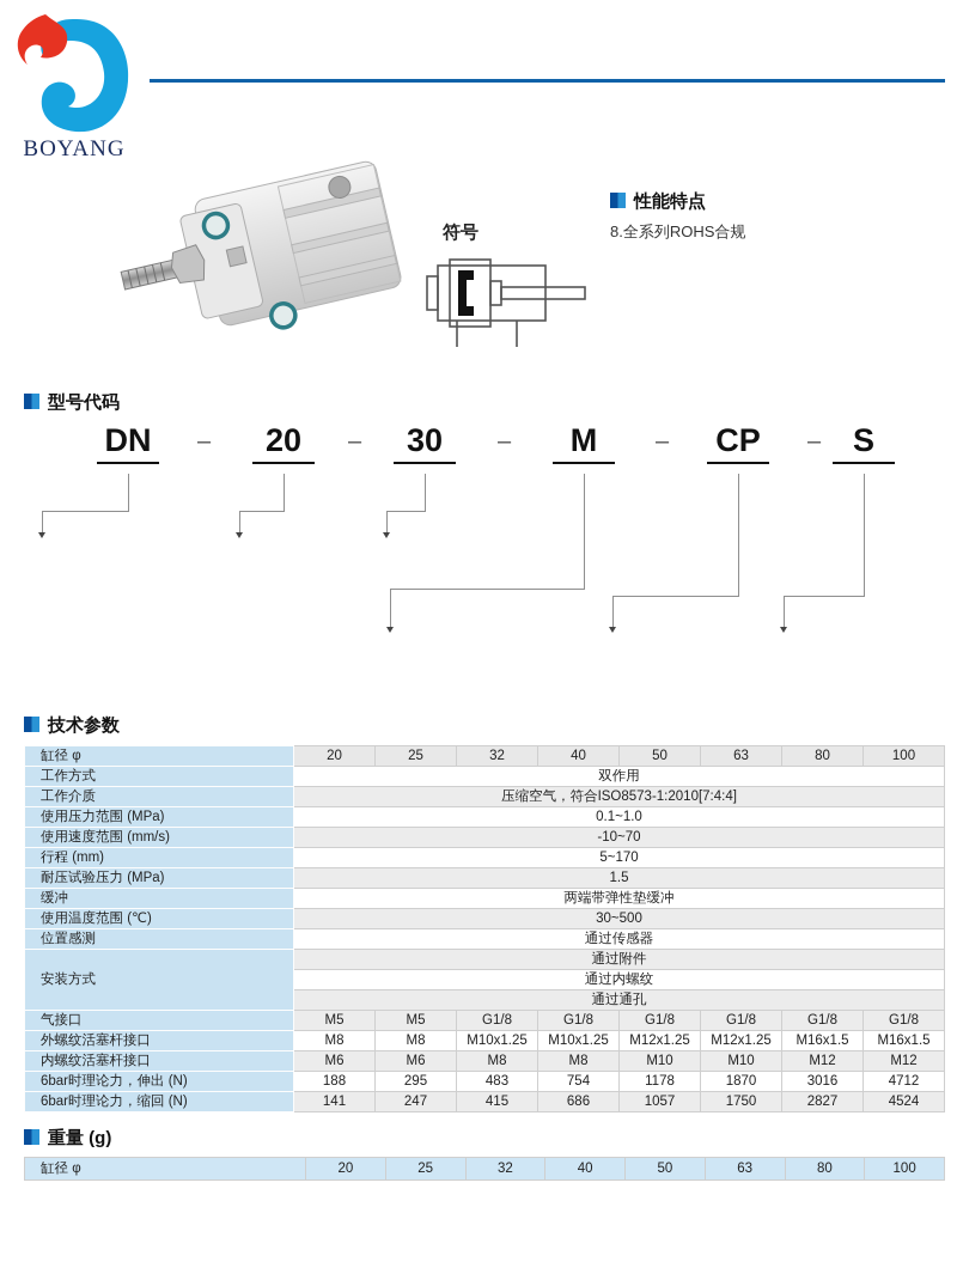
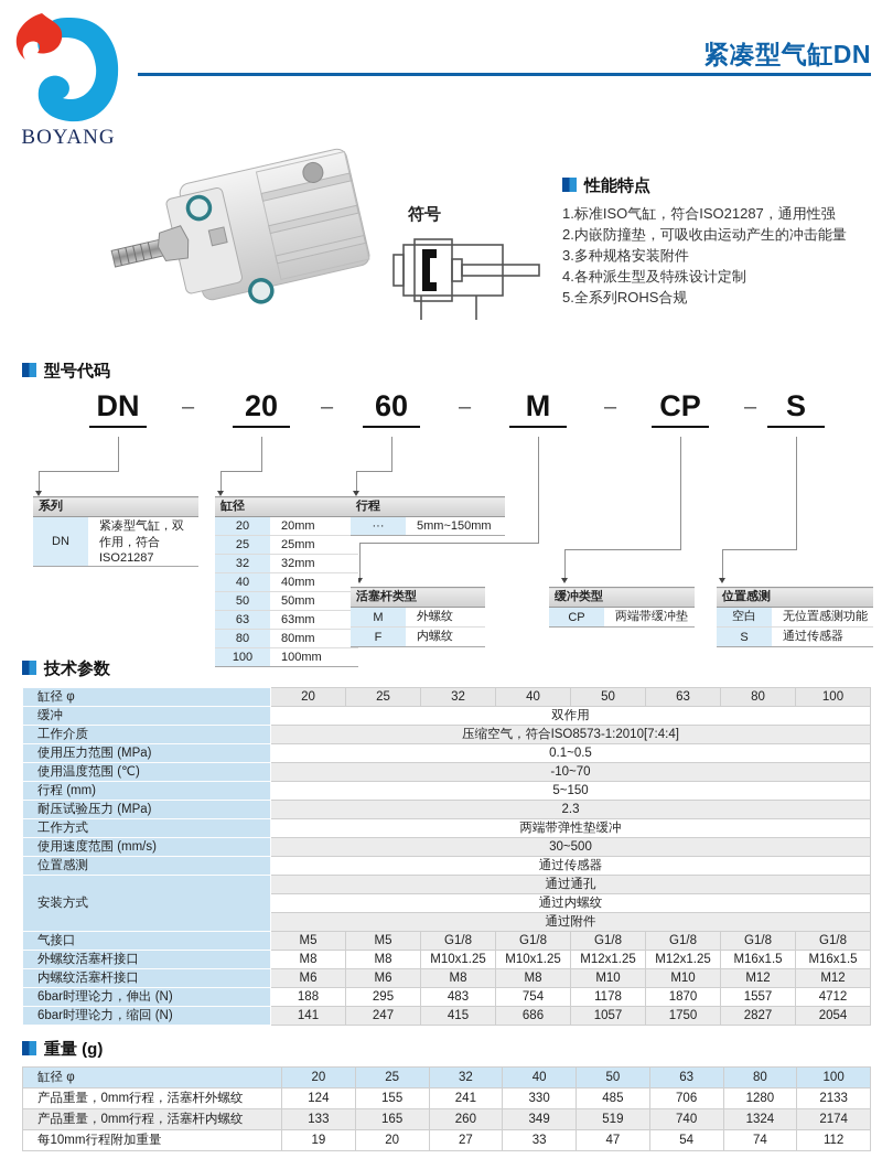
  BOYANG
+ 紧凑型气缸DN
  符号
  性能特点
+ 1.标准ISO气缸，符合ISO21287，通用性强
+ 2.内嵌防撞垫，可吸收由运动产生的冲击能量
+ 3.多种规格安装附件
+ 4.各种派生型及特殊设计定制
- 8.全系列ROHS合规
+ 5.全系列ROHS合规
  型号代码
  DN
  –
  20
  –
- 30
+ 60
  –
  M
  –
  CP
  –
  S
+ 系列
+ DN	紧凑型气缸，双作用，符合ISO21287
+ 缸径
+ 20	20mm
+ 25	25mm
+ 32	32mm
+ 40	40mm
+ 50	50mm
+ 63	63mm
+ 80	80mm
+ 100	100mm
+ 行程
+ ···	5mm~150mm
+ 活塞杆类型
+ M	外螺纹
+ F	内螺纹
+ 缓冲类型
+ CP	两端带缓冲垫
+ 位置感测
+ 空白	无位置感测功能
+ S	通过传感器
  技术参数
  缸径 φ	20	25	32	40	50	63	80	100
- 工作方式	双作用
+ 缓冲	双作用
  工作介质	压缩空气，符合ISO8573-1:2010[7:4:4]
- 使用压力范围 (MPa)	0.1~1.0
+ 使用压力范围 (MPa)	0.1~0.5
- 使用速度范围 (mm/s)	-10~70
+ 使用温度范围 (℃)	-10~70
- 行程 (mm)	5~170
+ 行程 (mm)	5~150
- 耐压试验压力 (MPa)	1.5
+ 耐压试验压力 (MPa)	2.3
- 缓冲	两端带弹性垫缓冲
+ 工作方式	两端带弹性垫缓冲
- 使用温度范围 (℃)	30~500
+ 使用速度范围 (mm/s)	30~500
  位置感测	通过传感器
- 安装方式	通过附件
+ 安装方式	通过通孔
  通过内螺纹
- 通过通孔
+ 通过附件
  气接口	M5	M5	G1/8	G1/8	G1/8	G1/8	G1/8	G1/8
  外螺纹活塞杆接口	M8	M8	M10x1.25	M10x1.25	M12x1.25	M12x1.25	M16x1.5	M16x1.5
  内螺纹活塞杆接口	M6	M6	M8	M8	M10	M10	M12	M12
- 6bar时理论力，伸出 (N)	188	295	483	754	1178	1870	3016	4712
+ 6bar时理论力，伸出 (N)	188	295	483	754	1178	1870	1557	4712
- 6bar时理论力，缩回 (N)	141	247	415	686	1057	1750	2827	4524
+ 6bar时理论力，缩回 (N)	141	247	415	686	1057	1750	2827	2054
  重量 (g)
  缸径 φ	20	25	32	40	50	63	80	100
+ 产品重量，0mm行程，活塞杆外螺纹	124	155	241	330	485	706	1280	2133
+ 产品重量，0mm行程，活塞杆内螺纹	133	165	260	349	519	740	1324	2174
+ 每10mm行程附加重量	19	20	27	33	47	54	74	112
